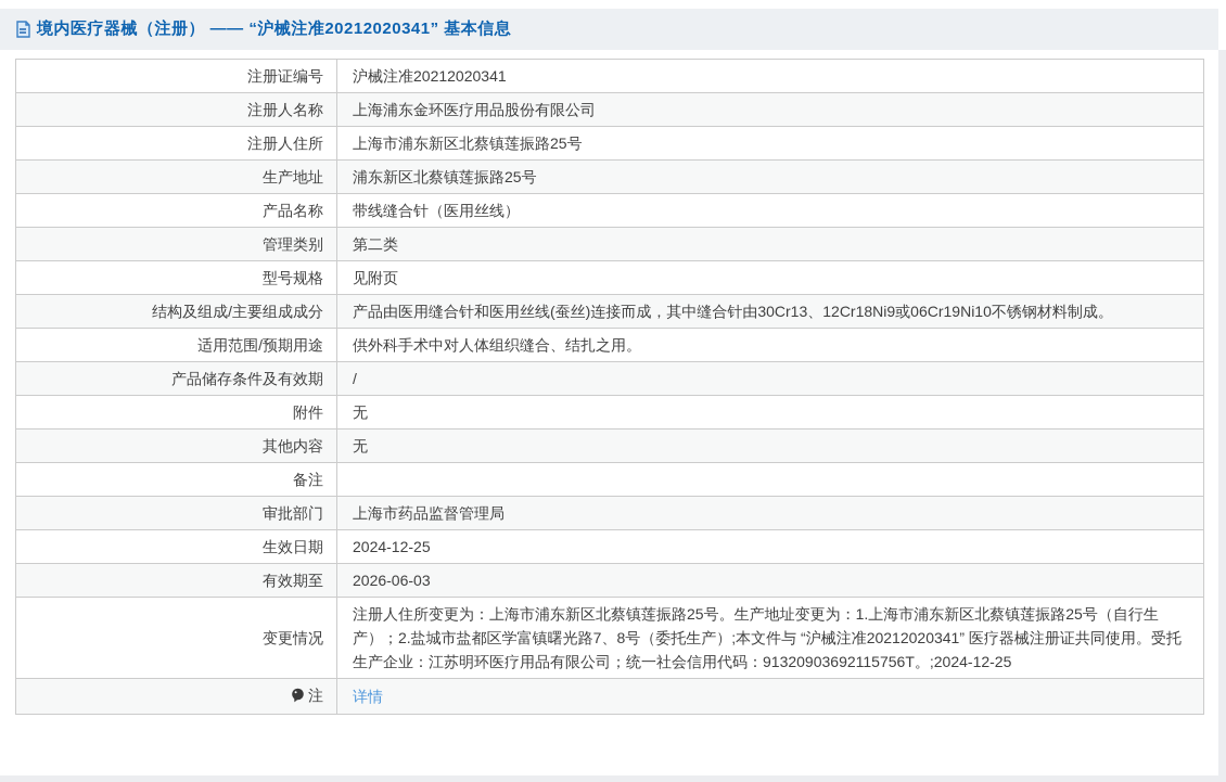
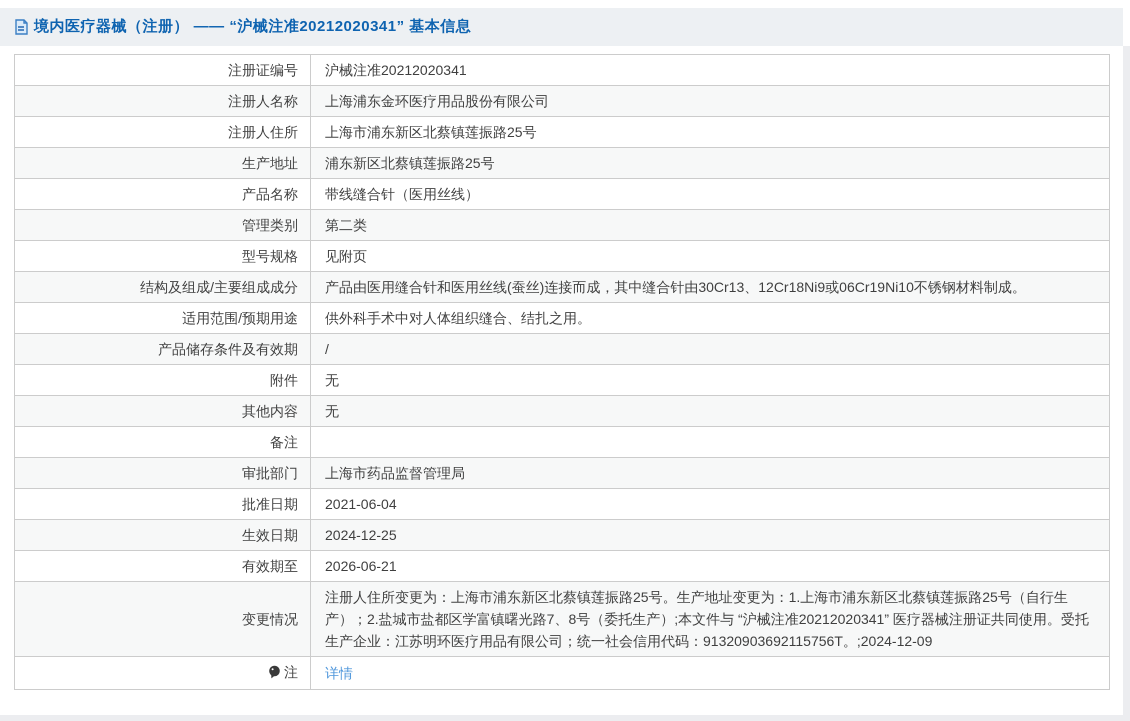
  境内医疗器械（注册） —— “沪械注准20212020341” 基本信息
  注册证编号	沪械注准20212020341
  注册人名称	上海浦东金环医疗用品股份有限公司
  注册人住所	上海市浦东新区北蔡镇莲振路25号
  生产地址	浦东新区北蔡镇莲振路25号
  产品名称	带线缝合针（医用丝线）
  管理类别	第二类
  型号规格	见附页
  结构及组成/主要组成成分	产品由医用缝合针和医用丝线(蚕丝)连接而成，其中缝合针由30Cr13、12Cr18Ni9或06Cr19Ni10不锈钢材料制成。
  适用范围/预期用途	供外科手术中对人体组织缝合、结扎之用。
  产品储存条件及有效期	/
  附件	无
  其他内容	无
  备注
  审批部门	上海市药品监督管理局
+ 批准日期	2021-06-04
  生效日期	2024-12-25
- 有效期至	2026-06-03
+ 有效期至	2026-06-21
- 变更情况	注册人住所变更为：上海市浦东新区北蔡镇莲振路25号。生产地址变更为：1.上海市浦东新区北蔡镇莲振路25号（自行生产）；2.盐城市盐都区学富镇曙光路7、8号（委托生产）;本文件与 “沪械注准20212020341” 医疗器械注册证共同使用。受托生产企业：江苏明环医疗用品有限公司；统一社会信用代码：91320903692115756T。;2024-12-25
+ 变更情况	注册人住所变更为：上海市浦东新区北蔡镇莲振路25号。生产地址变更为：1.上海市浦东新区北蔡镇莲振路25号（自行生产）；2.盐城市盐都区学富镇曙光路7、8号（委托生产）;本文件与 “沪械注准20212020341” 医疗器械注册证共同使用。受托生产企业：江苏明环医疗用品有限公司；统一社会信用代码：91320903692115756T。;2024-12-09
  注	详情
